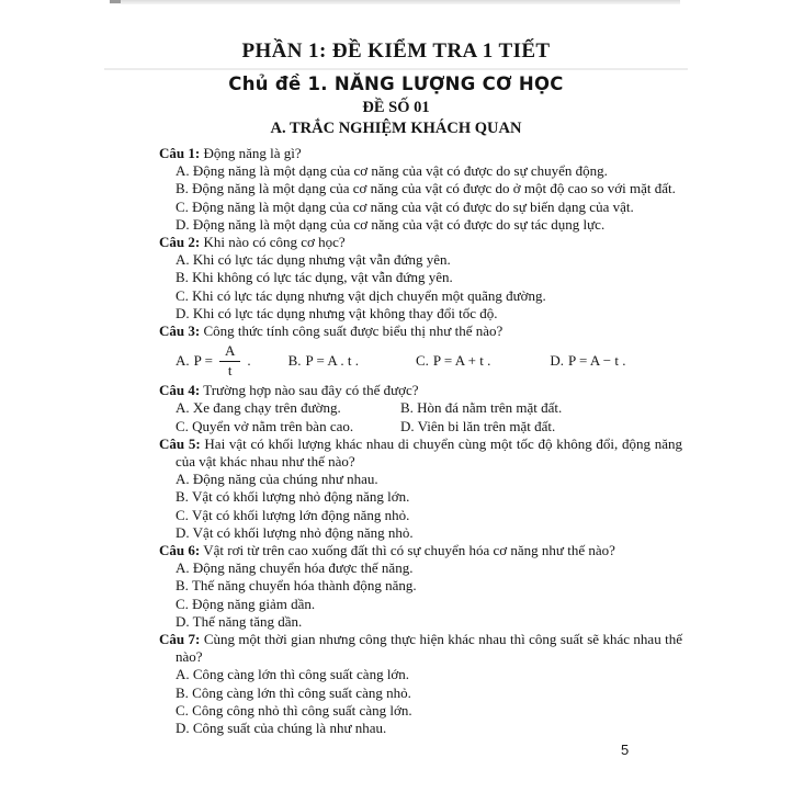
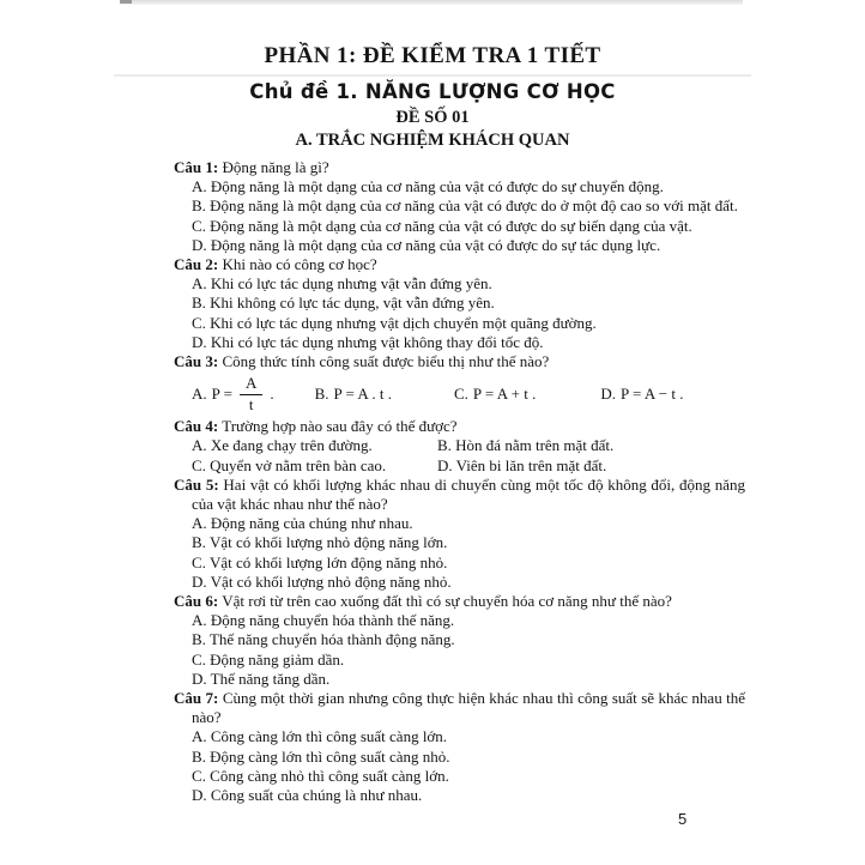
  PHẦN 1: ĐỀ KIỂM TRA 1 TIẾT
  Chủ đề 1. NĂNG LƯỢNG CƠ HỌC
  ĐỀ SỐ 01
  A. TRẮC NGHIỆM KHÁCH QUAN
  Câu 1: Động năng là gì?
  A. Động năng là một dạng của cơ năng của vật có được do sự chuyển động.
  B. Động năng là một dạng của cơ năng của vật có được do ở một độ cao so với mặt đất.
  C. Động năng là một dạng của cơ năng của vật có được do sự biến dạng của vật.
  D. Động năng là một dạng của cơ năng của vật có được do sự tác dụng lực.
  Câu 2: Khi nào có công cơ học?
  A. Khi có lực tác dụng nhưng vật vẫn đứng yên.
  B. Khi không có lực tác dụng, vật vẫn đứng yên.
  C. Khi có lực tác dụng nhưng vật dịch chuyển một quãng đường.
  D. Khi có lực tác dụng nhưng vật không thay đổi tốc độ.
  Câu 3: Công thức tính công suất được biểu thị như thế nào?
  A.
  P =
  A
  t
  .
  B.
  P = A . t .
  C.
  P = A + t .
  D.
  P = A − t .
  Câu 4: Trường hợp nào sau đây có thế được?
  A. Xe đang chạy trên đường.
  B. Hòn đá nằm trên mặt đất.
  C. Quyển vở nằm trên bàn cao.
  D. Viên bi lăn trên mặt đất.
  Câu 5: Hai vật có khối lượng khác nhau di chuyển cùng một tốc độ không đổi, động năng của vật khác nhau như thế nào?
  A. Động năng của chúng như nhau.
  B. Vật có khối lượng nhỏ động năng lớn.
  C. Vật có khối lượng lớn động năng nhỏ.
  D. Vật có khối lượng nhỏ động năng nhỏ.
  Câu 6: Vật rơi từ trên cao xuống đất thì có sự chuyển hóa cơ năng như thế nào?
- A. Động năng chuyển hóa được thế năng.
+ A. Động năng chuyển hóa thành thế năng.
  B. Thế năng chuyển hóa thành động năng.
  C. Động năng giảm dần.
  D. Thế năng tăng dần.
  Câu 7: Cùng một thời gian nhưng công thực hiện khác nhau thì công suất sẽ khác nhau thế nào?
  A. Công càng lớn thì công suất càng lớn.
- B. Công càng lớn thì công suất càng nhỏ.
+ B. Động càng lớn thì công suất càng nhỏ.
- C. Công công nhỏ thì công suất càng lớn.
+ C. Công càng nhỏ thì công suất càng lớn.
  D. Công suất của chúng là như nhau.
  5
